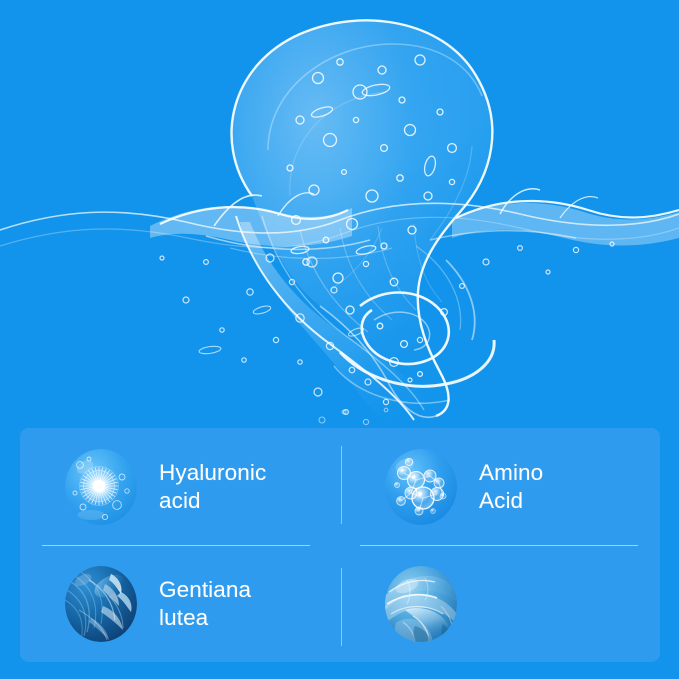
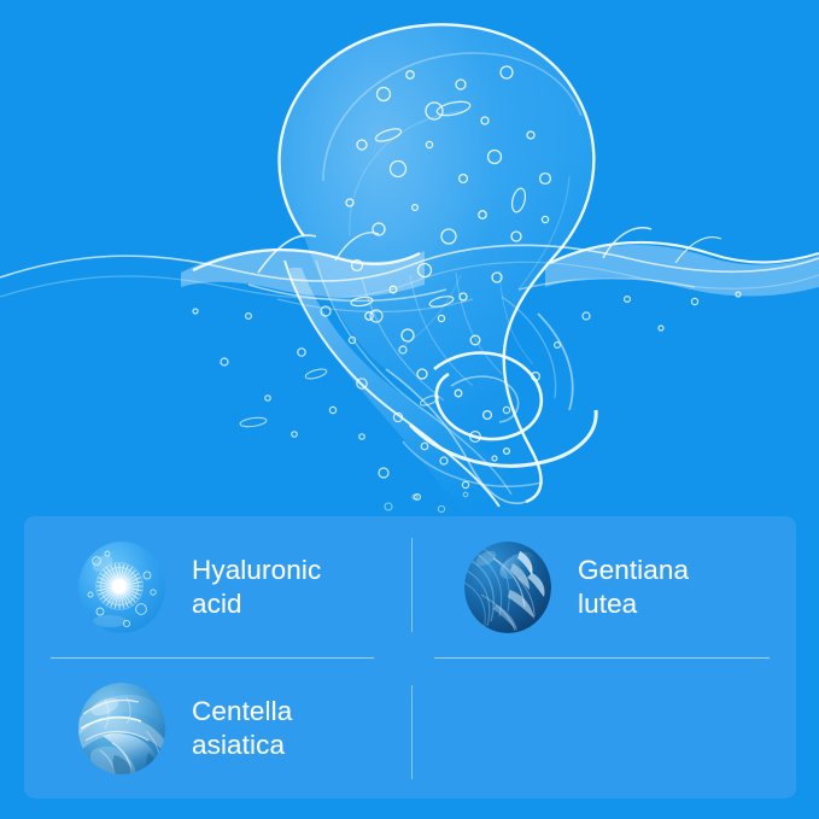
  Hyaluronic
  acid
- Amino
- Acid
  Gentiana
  lutea
+ Centella
+ asiatica
